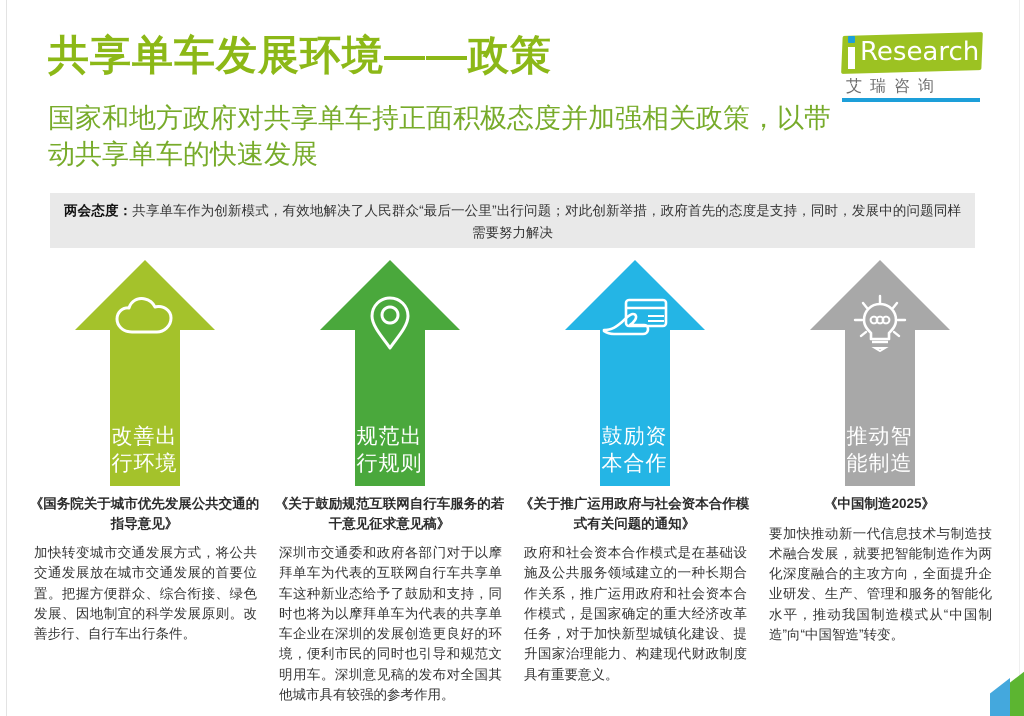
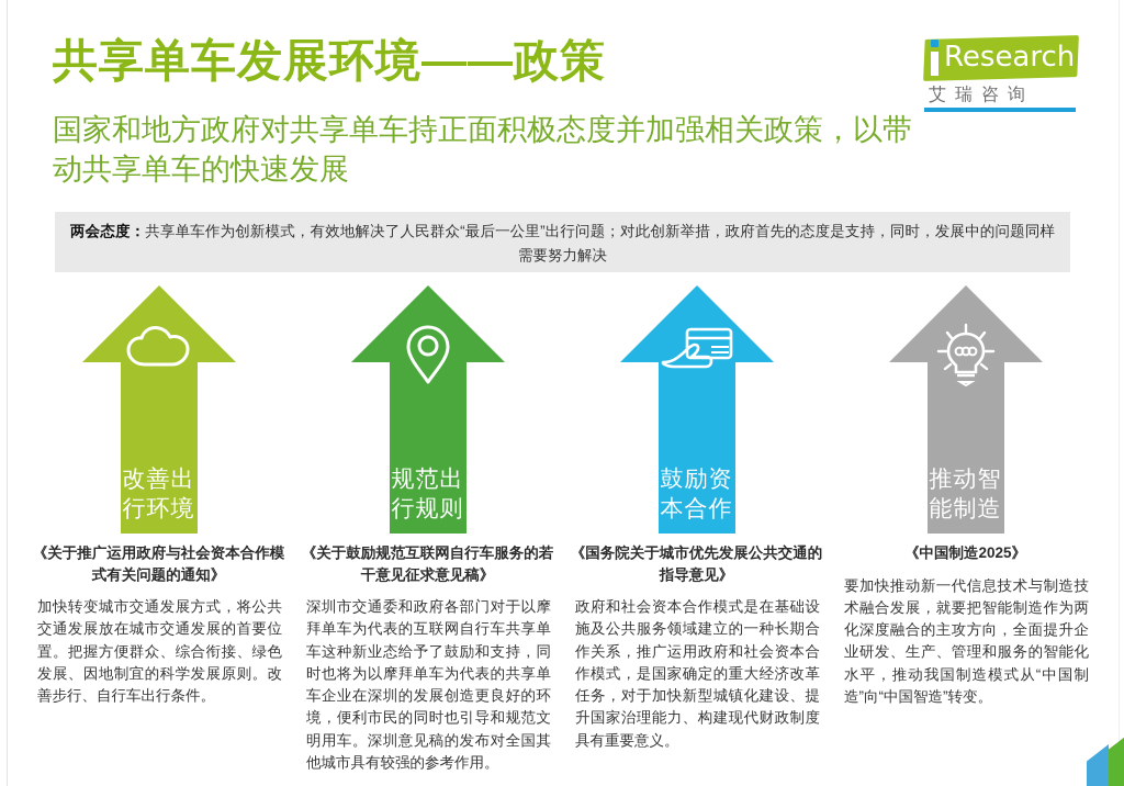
  共享单车发展环境——政策
  国家和地方政府对共享单车持正面积极态度并加强相关政策，以带动共享单车的快速发展
  Research
  艾瑞咨询
  两会态度：共享单车作为创新模式，有效地解决了人民群众“最后一公里”出行问题；对此创新举措，政府首先的态度是支持，同时，发展中的问题同样需要努力解决
  改善出
  行环境
- 《国务院关于城市优先发展公共交通的指导意见》
+ 《关于推广运用政府与社会资本合作模式有关问题的通知》
  加快转变城市交通发展方式，将公共交通发展放在城市交通发展的首要位 置。把握方便群众、综合衔接、绿色发展、因地制宜的科学发展原则。改善步行、自行车出行条件。
  规范出
  行规则
  《关于鼓励规范互联网自行车服务的若干意见征求意见稿》
  深圳市交通委和政府各部门对于以摩拜单车为代表的互联网自行车共享单车这种新业态给予了鼓励和支持，同时也将为以摩拜单车为代表的共享单车企业在深圳的发展创造更良好的环境，便利市民的同时也引导和规范文明用车。深圳意见稿的发布对全国其他城市具有较强的参考作用。
  鼓励资
  本合作
- 《关于推广运用政府与社会资本合作模式有关问题的通知》
+ 《国务院关于城市优先发展公共交通的指导意见》
  政府和社会资本合作模式是在基础设施及公共服务领域建立的一种长期合作关系，推广运用政府和社会资本合作模式，是国家确定的重大经济改革任务，对于加快新型城镇化建设、提升国家治理能力、构建现代财政制度 具有重要意义。
  推动智
  能制造
  《中国制造2025》
  要加快推动新一代信息技术与制造技术融合发展，就要把智能制造作为两化深度融合的主攻方向，全面提升企业研发、生产、管理和服务的智能化水平，推动我国制造模式从“中国制造”向“中国智造”转变。
